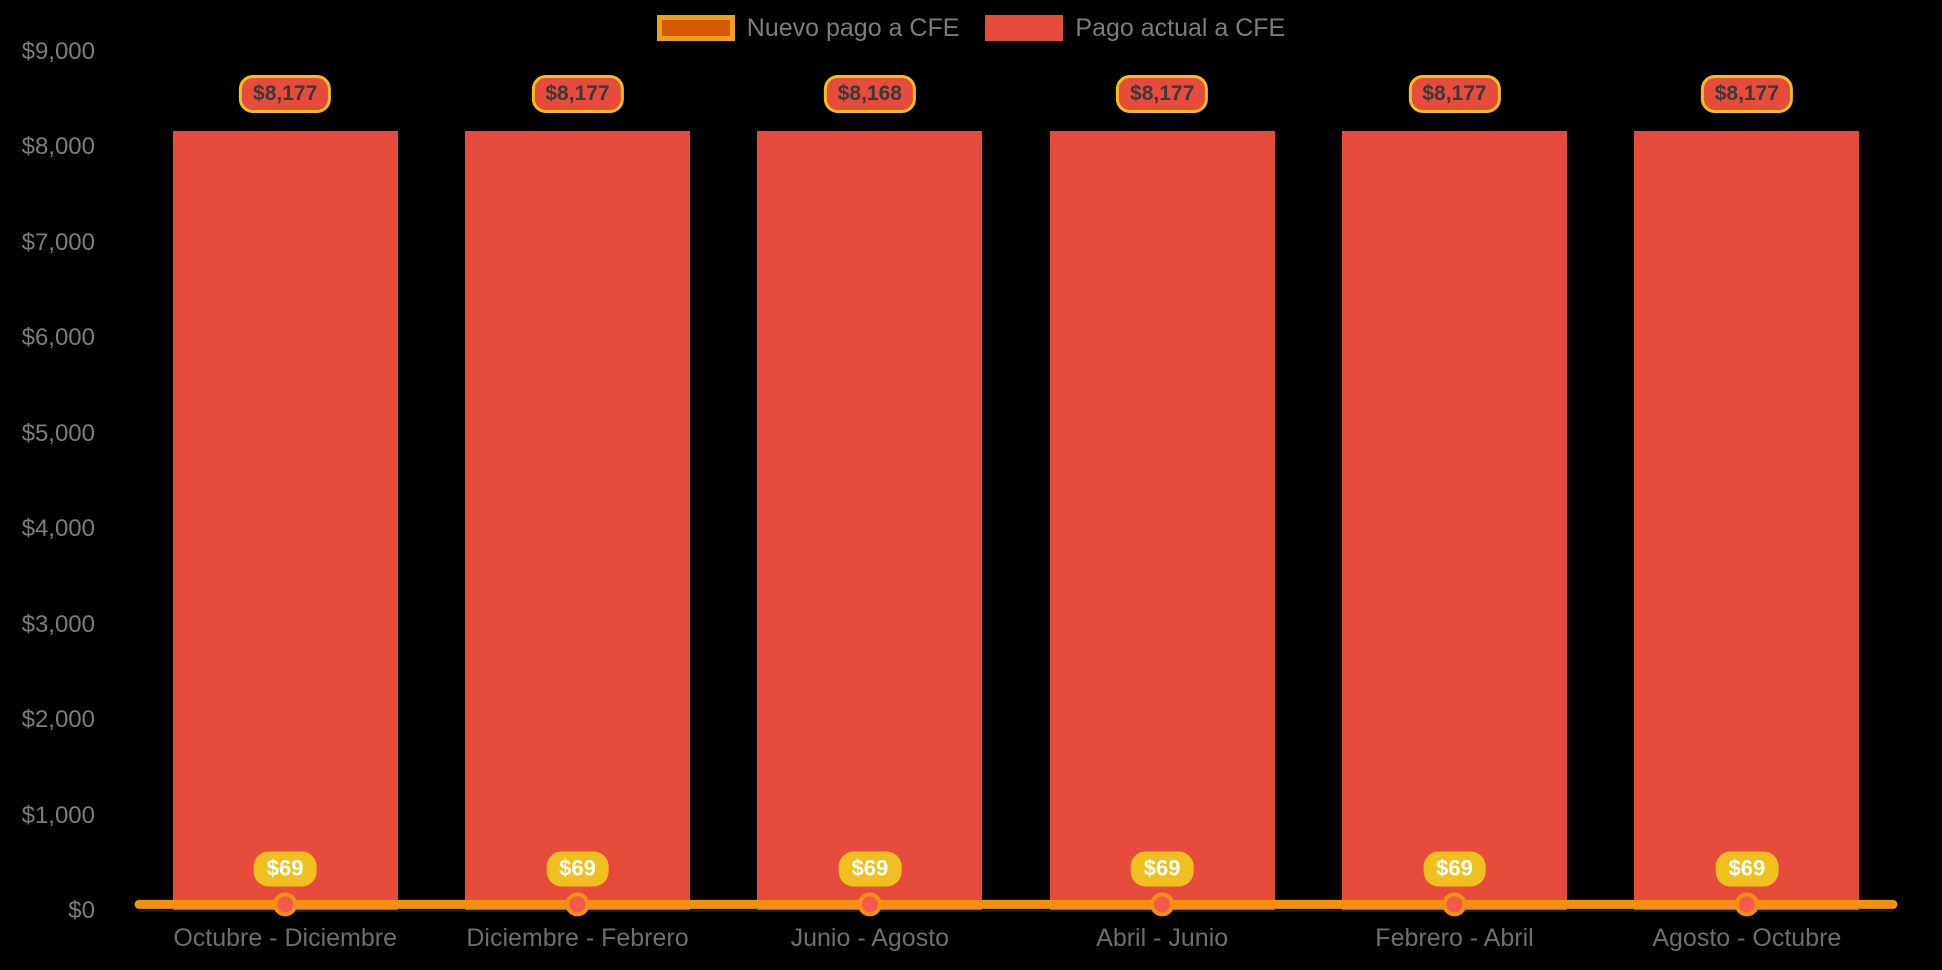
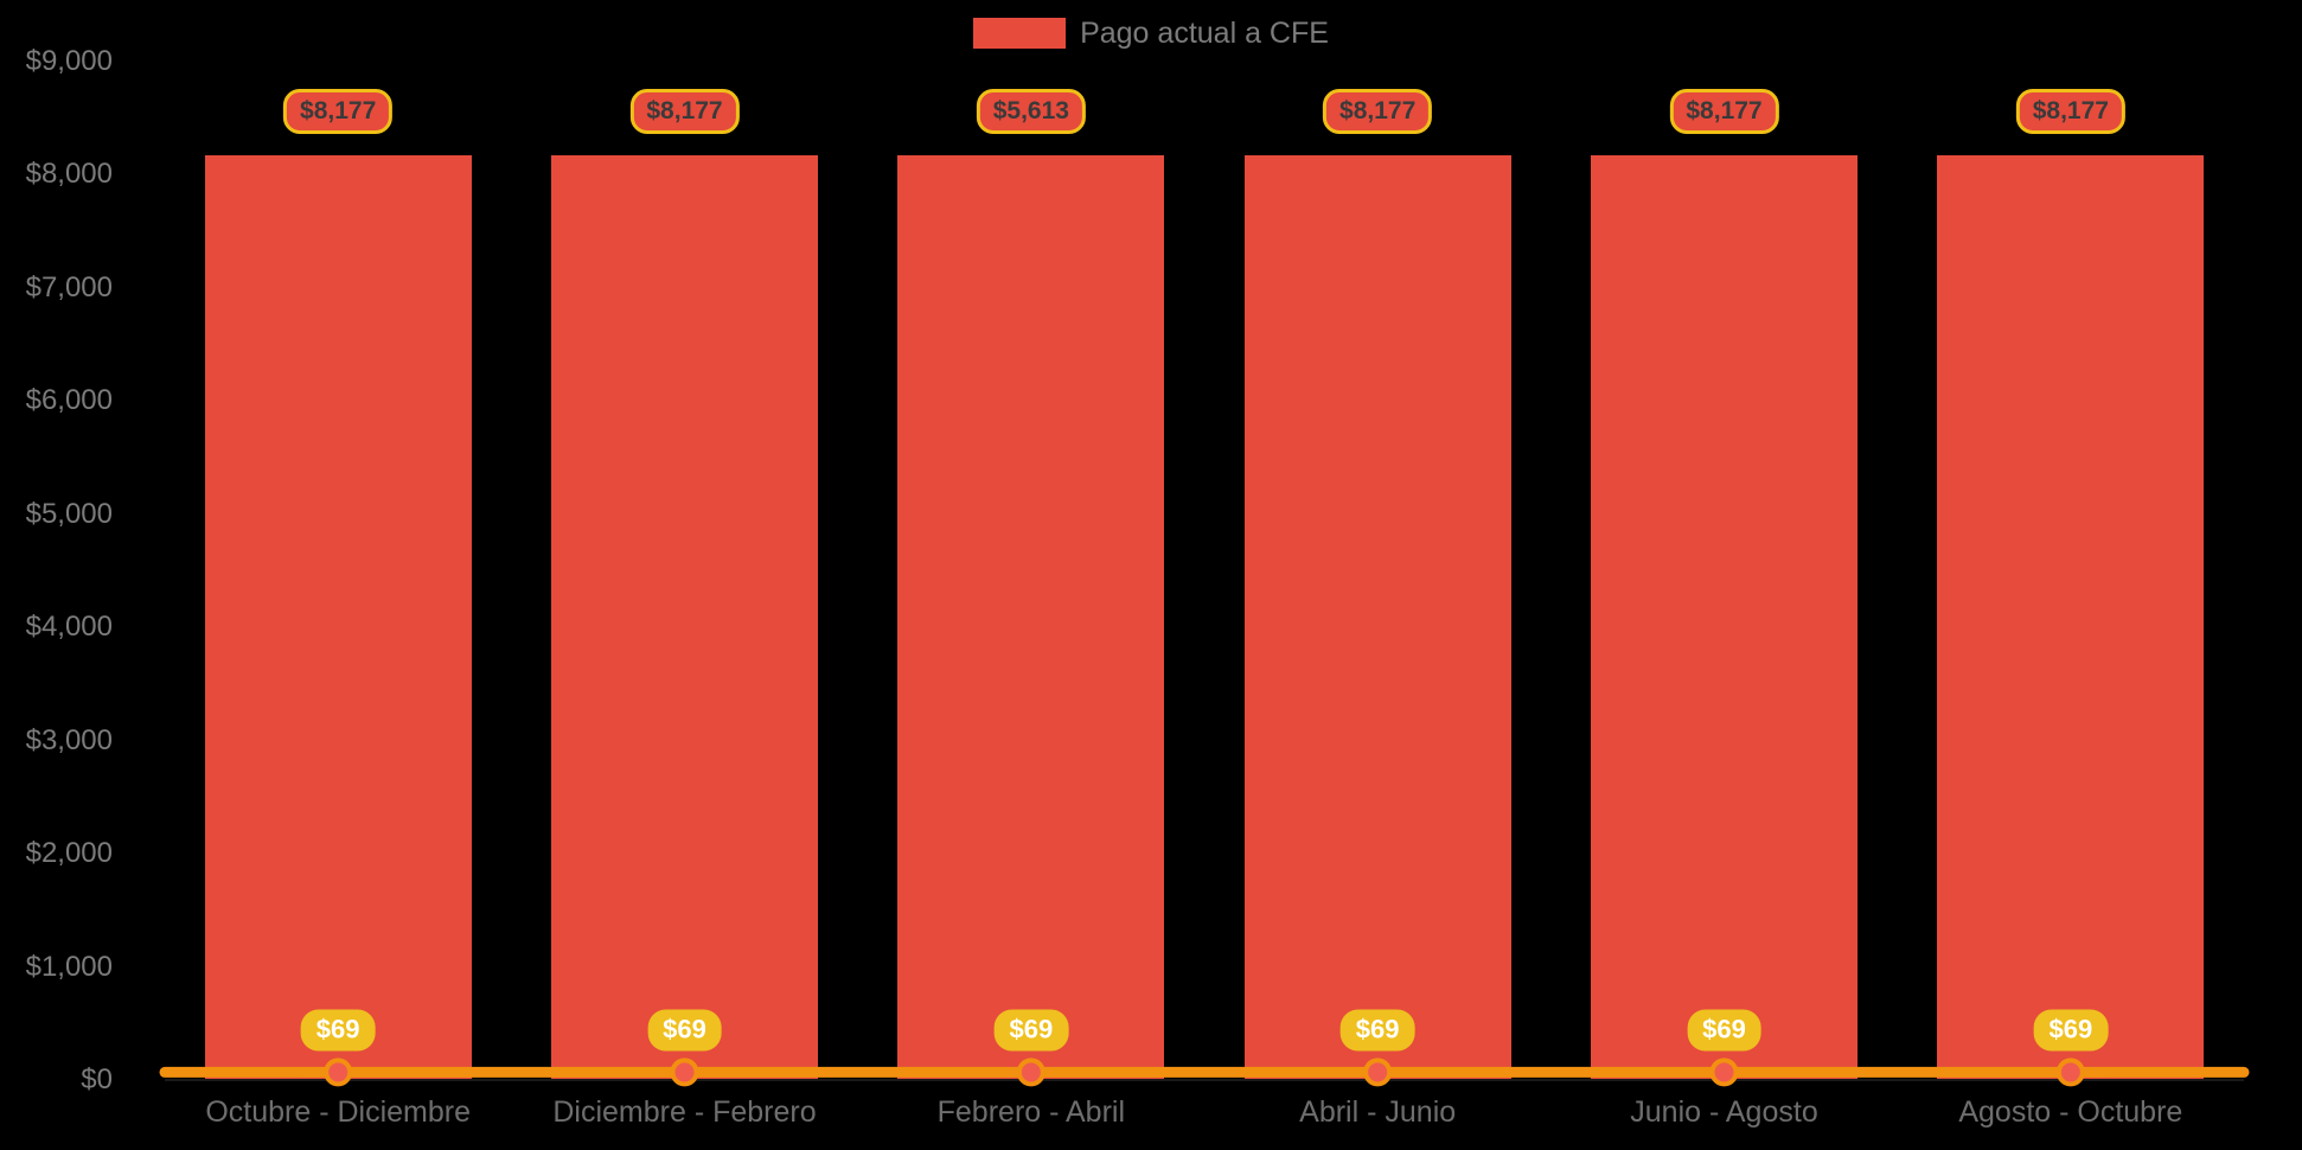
- Nuevo pago a CFE
  Pago actual a CFE
  $0
  $1,000
  $2,000
  $3,000
  $4,000
  $5,000
  $6,000
  $7,000
  $8,000
  $9,000
  $8,177
  $8,177
- $8,168
+ $5,613
  $8,177
  $8,177
  $8,177
  $69
  $69
  $69
  $69
  $69
  $69
  Octubre - Diciembre
  Diciembre - Febrero
- Junio - Agosto
+ Febrero - Abril
  Abril - Junio
- Febrero - Abril
+ Junio - Agosto
  Agosto - Octubre
